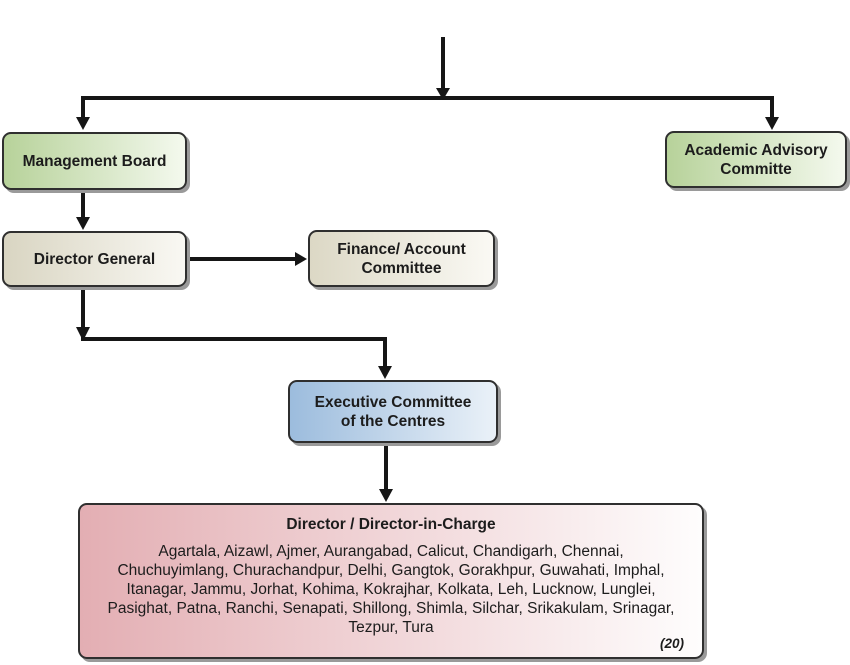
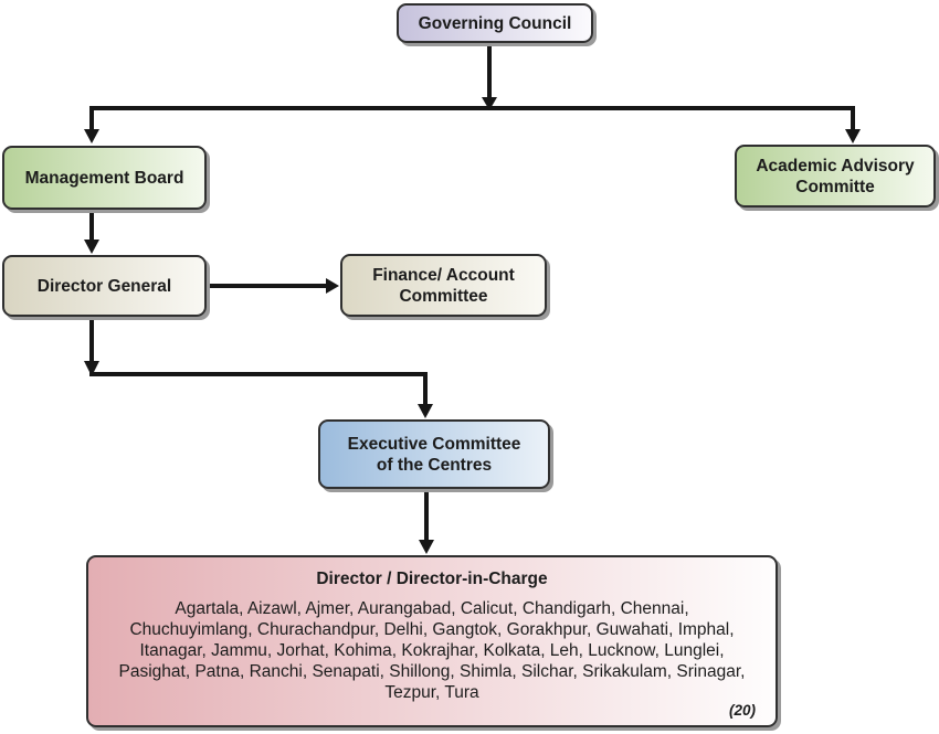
+ Governing Council
  Management Board
  Academic Advisory
  Committe
  Director General
  Finance/ Account
  Committee
  Executive Committee
  of the Centres
  Director / Director-in-Charge
  Agartala, Aizawl, Ajmer, Aurangabad, Calicut, Chandigarh, Chennai,
  Chuchuyimlang, Churachandpur, Delhi, Gangtok, Gorakhpur, Guwahati, Imphal,
  Itanagar, Jammu, Jorhat, Kohima, Kokrajhar, Kolkata, Leh, Lucknow, Lunglei,
  Pasighat, Patna, Ranchi, Senapati, Shillong, Shimla, Silchar, Srikakulam, Srinagar,
  Tezpur, Tura
  (20)
